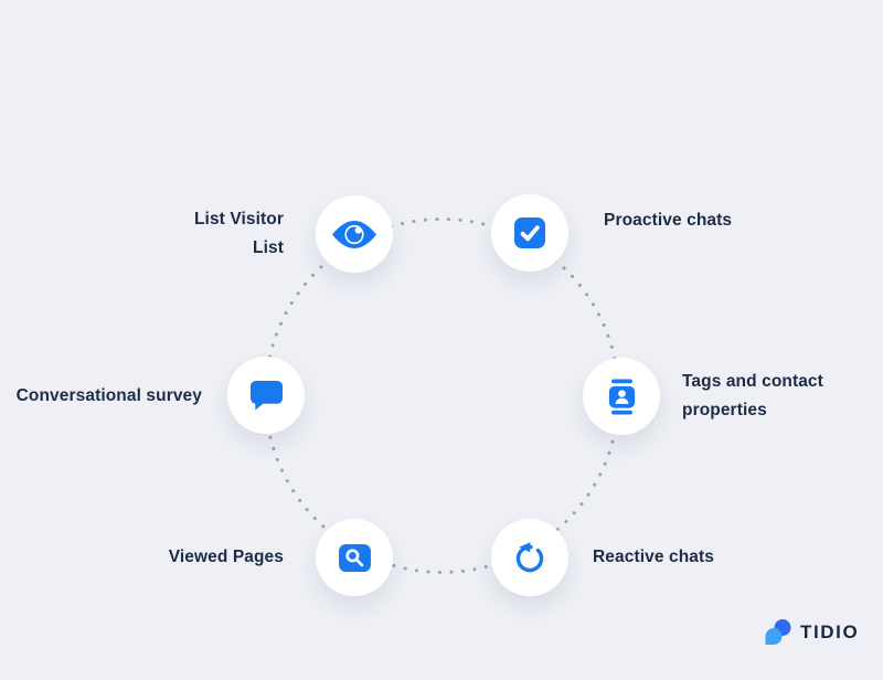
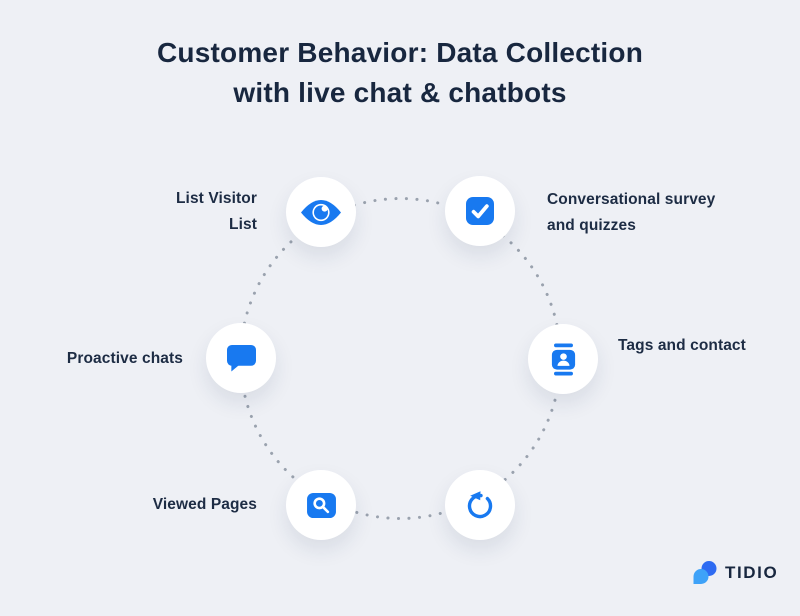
+ Customer Behavior: Data Collection
+ with live chat & chatbots
  List Visitor
  List
- Proactive chats
+ Conversational survey
+ and quizzes
- Conversational survey
+ Proactive chats
  Tags and contact
- properties
  Viewed Pages
- Reactive chats
  TIDIO
